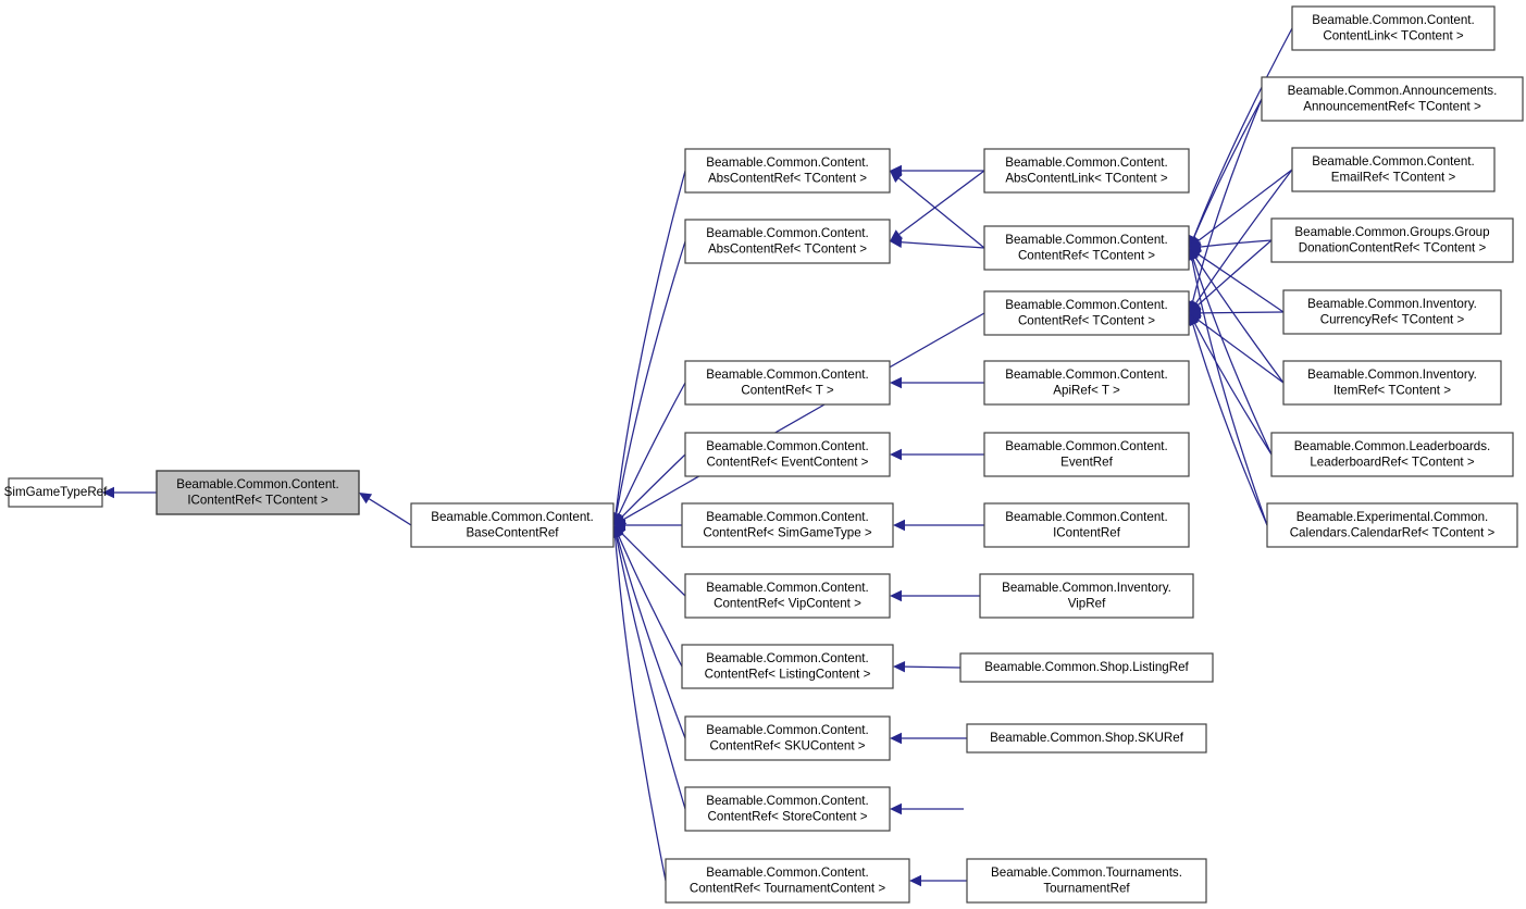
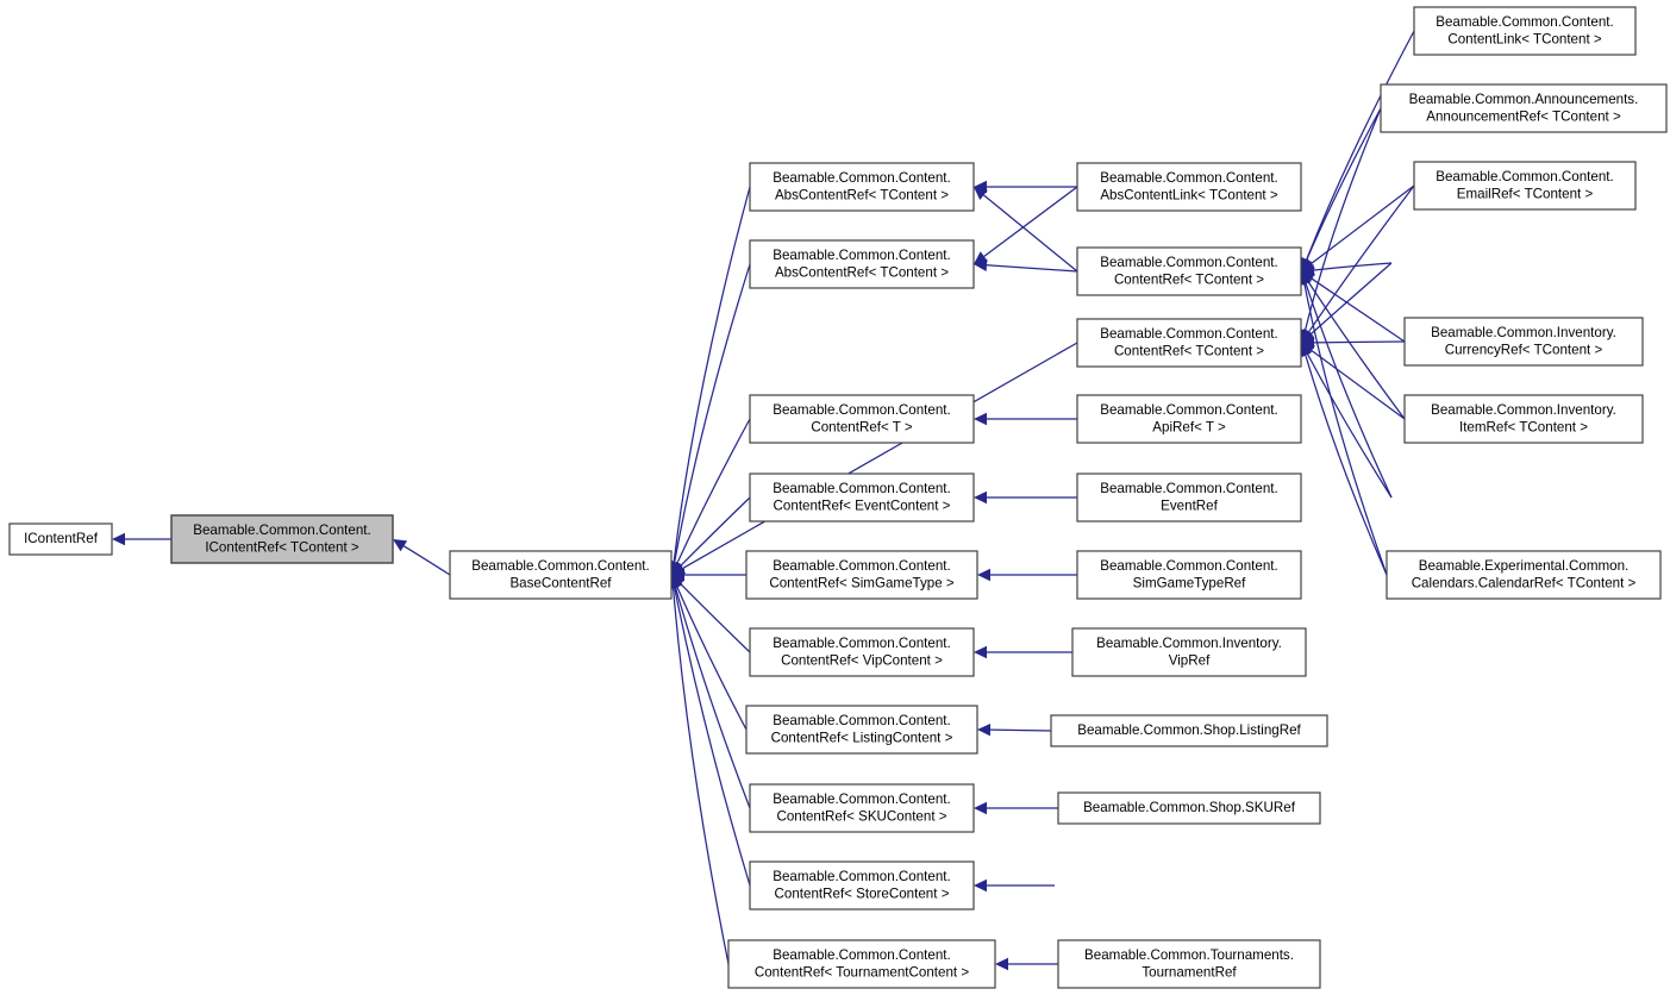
- SimGameTypeRef
+ IContentRef
  Beamable.Common.Content.
  IContentRef< TContent >
  Beamable.Common.Content.
  BaseContentRef
  Beamable.Common.Content.
  AbsContentRef< TContent >
  Beamable.Common.Content.
  AbsContentRef< TContent >
  Beamable.Common.Content.
  ContentRef< T >
  Beamable.Common.Content.
  ContentRef< EventContent >
  Beamable.Common.Content.
  ContentRef< SimGameType >
  Beamable.Common.Content.
  ContentRef< VipContent >
  Beamable.Common.Content.
  ContentRef< ListingContent >
  Beamable.Common.Content.
  ContentRef< SKUContent >
  Beamable.Common.Content.
  ContentRef< StoreContent >
  Beamable.Common.Content.
  ContentRef< TournamentContent >
  Beamable.Common.Content.
  AbsContentLink< TContent >
  Beamable.Common.Content.
  ContentRef< TContent >
  Beamable.Common.Content.
  ContentRef< TContent >
  Beamable.Common.Content.
  ApiRef< T >
  Beamable.Common.Content.
  EventRef
  Beamable.Common.Content.
- IContentRef
+ SimGameTypeRef
  Beamable.Common.Inventory.
  VipRef
  Beamable.Common.Shop.ListingRef
  Beamable.Common.Shop.SKURef
  Beamable.Common.Tournaments.
  TournamentRef
  Beamable.Common.Content.
  ContentLink< TContent >
  Beamable.Common.Announcements.
  AnnouncementRef< TContent >
  Beamable.Common.Content.
  EmailRef< TContent >
- Beamable.Common.Groups.Group
- DonationContentRef< TContent >
  Beamable.Common.Inventory.
  CurrencyRef< TContent >
  Beamable.Common.Inventory.
  ItemRef< TContent >
- Beamable.Common.Leaderboards.
- LeaderboardRef< TContent >
  Beamable.Experimental.Common.
  Calendars.CalendarRef< TContent >
